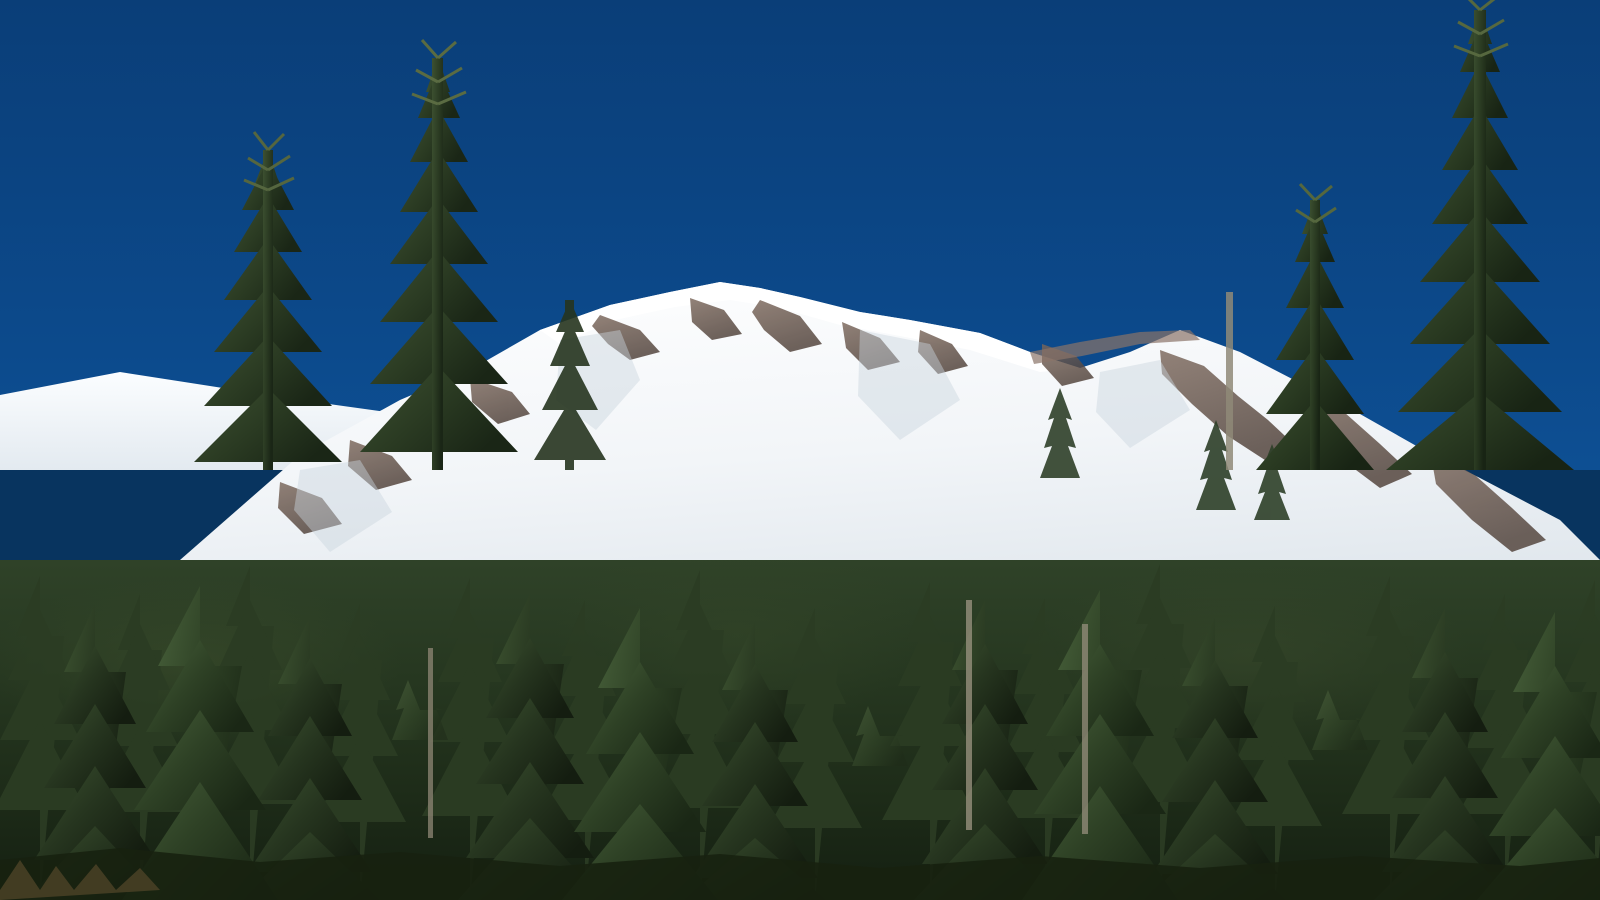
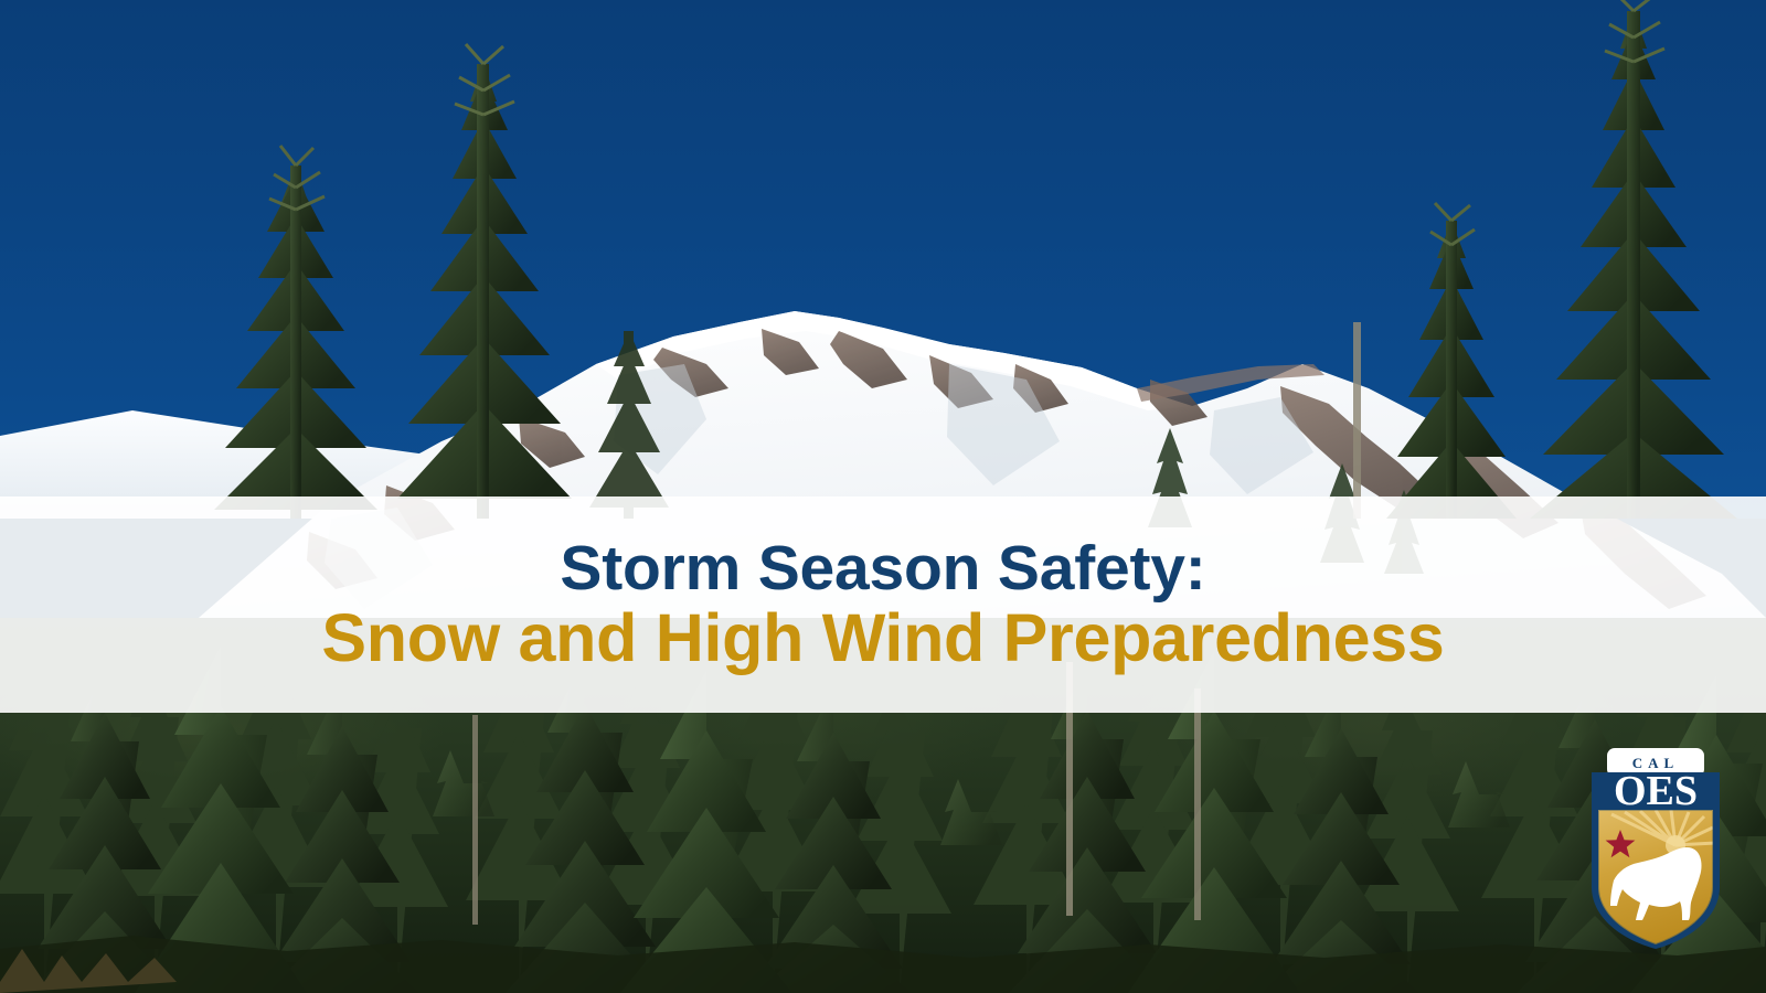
+ Storm Season Safety:
+ Snow and High Wind Preparedness
+ CAL
+ OES
